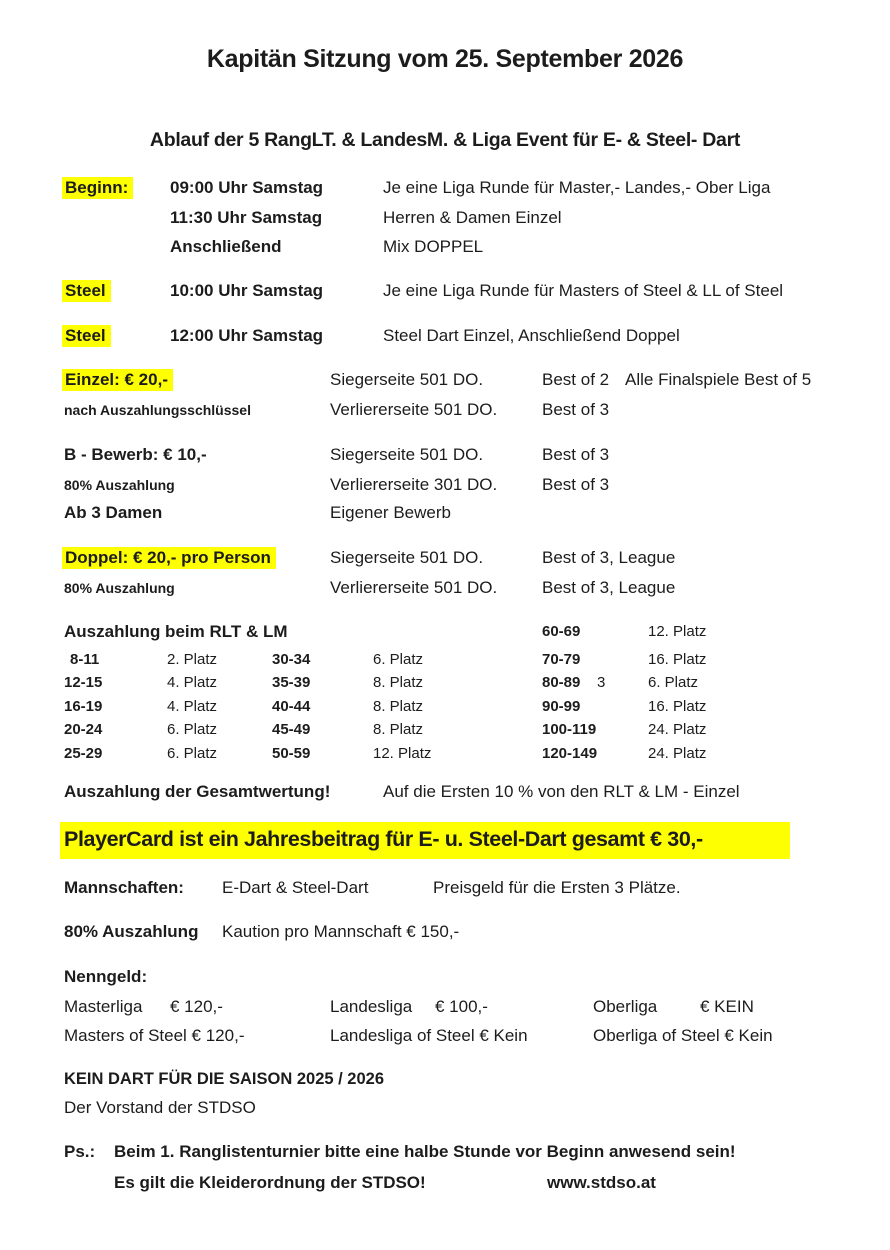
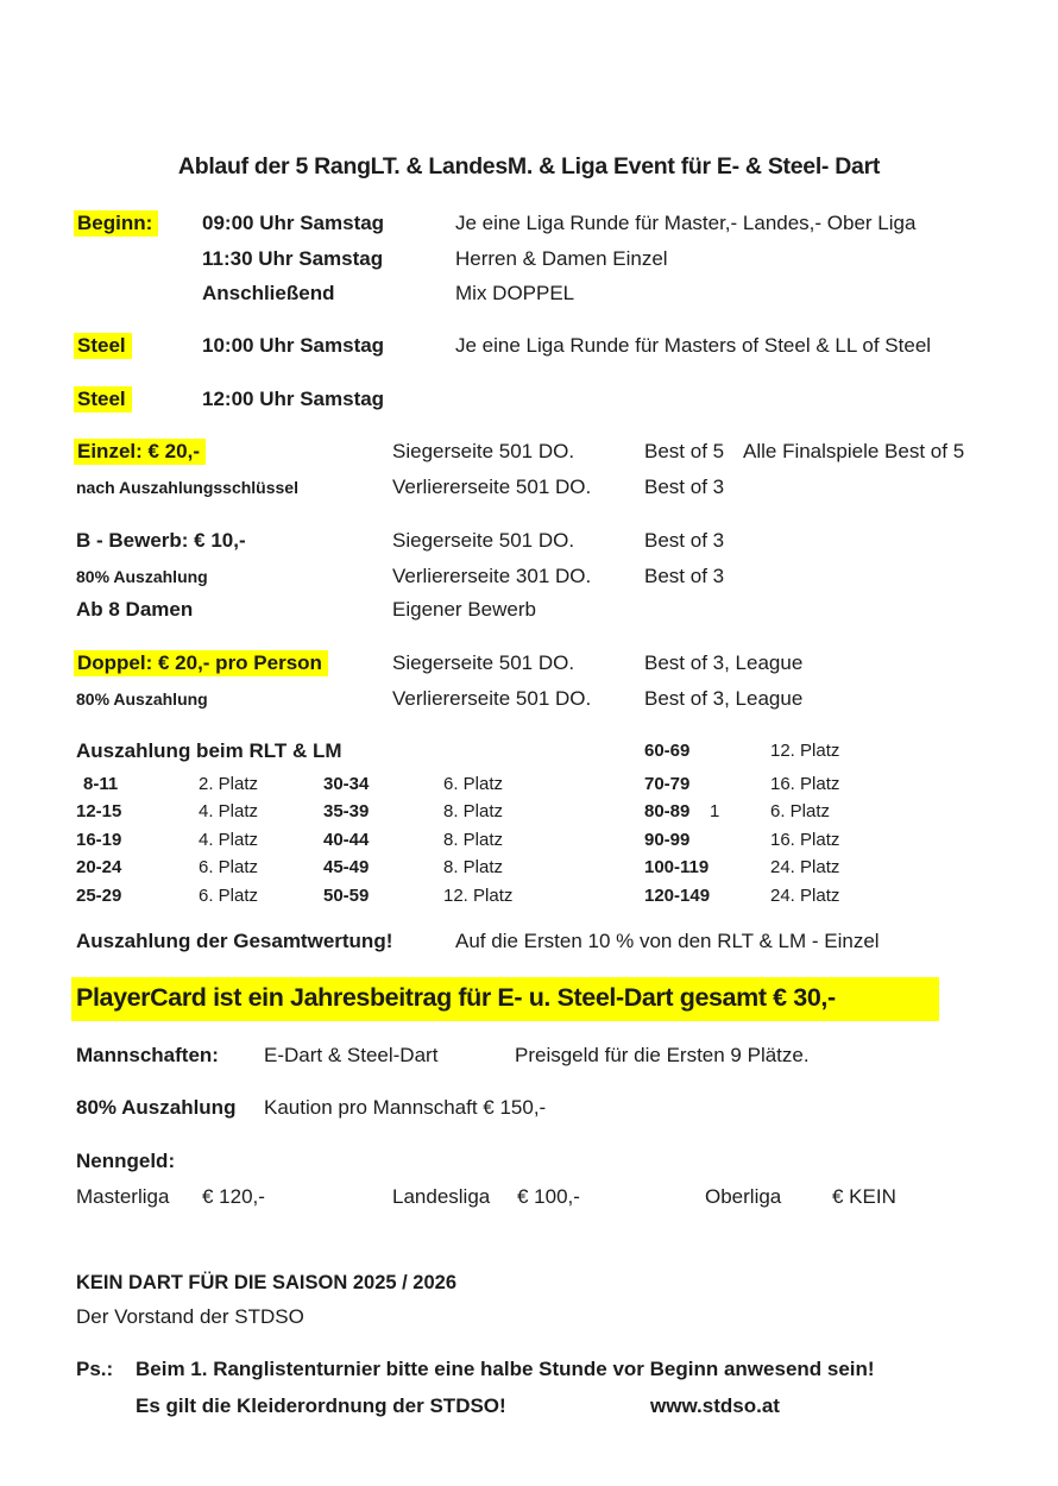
- Kapitän Sitzung vom 25. September 2026
  Ablauf der 5 RangLT. & LandesM. & Liga Event für E- & Steel- Dart
  Beginn:
  09:00 Uhr Samstag
  Je eine Liga Runde für Master,- Landes,- Ober Liga
  11:30 Uhr Samstag
  Herren & Damen Einzel
  Anschließend
  Mix DOPPEL
  Steel
  10:00 Uhr Samstag
  Je eine Liga Runde für Masters of Steel & LL of Steel
  Steel
  12:00 Uhr Samstag
- Steel Dart Einzel, Anschließend Doppel
  Einzel: € 20,-
  Siegerseite 501 DO.
- Best of 2
+ Best of 5
  Alle Finalspiele Best of 5
  nach Auszahlungsschlüssel
  Verliererseite 501 DO.
  Best of 3
  B - Bewerb: € 10,-
  Siegerseite 501 DO.
  Best of 3
  80% Auszahlung
  Verliererseite 301 DO.
  Best of 3
- Ab 3 Damen
+ Ab 8 Damen
  Eigener Bewerb
  Doppel: € 20,- pro Person
  Siegerseite 501 DO.
  Best of 3, League
  80% Auszahlung
  Verliererseite 501 DO.
  Best of 3, League
  Auszahlung beim RLT & LM
  60-69
  12. Platz
  8-11
  2. Platz
  30-34
  6. Platz
  70-79
  16. Platz
  12-15
  4. Platz
  35-39
  8. Platz
  80-89
- 3
+ 1
  6. Platz
  16-19
  4. Platz
  40-44
  8. Platz
  90-99
  16. Platz
  20-24
  6. Platz
  45-49
  8. Platz
  100-119
  24. Platz
  25-29
  6. Platz
  50-59
  12. Platz
  120-149
  24. Platz
  Auszahlung der Gesamtwertung!
  Auf die Ersten 10 % von den RLT & LM - Einzel
  PlayerCard ist ein Jahresbeitrag für E- u. Steel-Dart gesamt € 30,-
  Mannschaften:
  E-Dart & Steel-Dart
- Preisgeld für die Ersten 3 Plätze.
+ Preisgeld für die Ersten 9 Plätze.
  80% Auszahlung
  Kaution pro Mannschaft € 150,-
  Nenngeld:
  Masterliga
  € 120,-
  Landesliga
  € 100,-
  Oberliga
  € KEIN
- Masters of Steel € 120,-
- Landesliga of Steel € Kein
- Oberliga of Steel € Kein
  KEIN DART FÜR DIE SAISON 2025 / 2026
  Der Vorstand der STDSO
  Ps.:
  Beim 1. Ranglistenturnier bitte eine halbe Stunde vor Beginn anwesend sein!
  Es gilt die Kleiderordnung der STDSO!
  www.stdso.at
